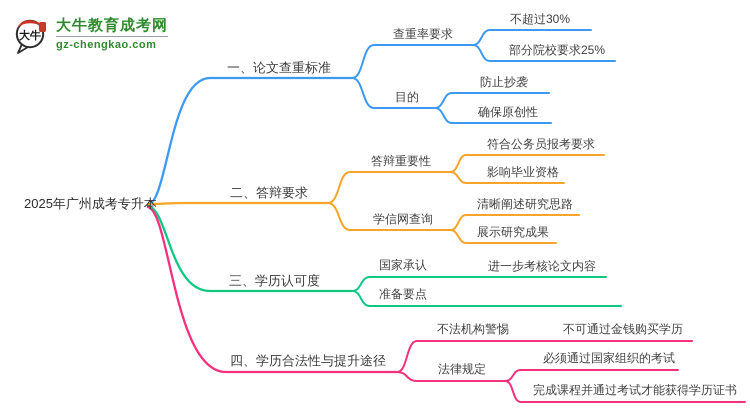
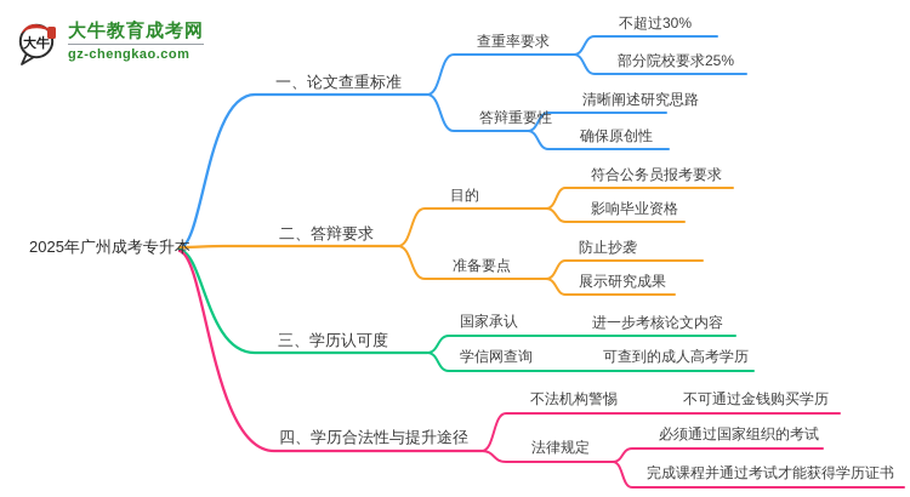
  大牛
  大牛教育成考网
  gz-chengkao.com
  2025年广州成考专升本
  一、论文查重标准
  查重率要求
  不超过30%
  部分院校要求25%
- 目的
+ 答辩重要性
- 防止抄袭
+ 清晰阐述研究思路
  确保原创性
  二、答辩要求
- 答辩重要性
+ 目的
  符合公务员报考要求
  影响毕业资格
- 学信网查询
+ 准备要点
- 清晰阐述研究思路
+ 防止抄袭
  展示研究成果
  三、学历认可度
  国家承认
  进一步考核论文内容
- 准备要点
+ 学信网查询
+ 可查到的成人高考学历
  四、学历合法性与提升途径
  不法机构警惕
  不可通过金钱购买学历
  法律规定
  必须通过国家组织的考试
  完成课程并通过考试才能获得学历证书
